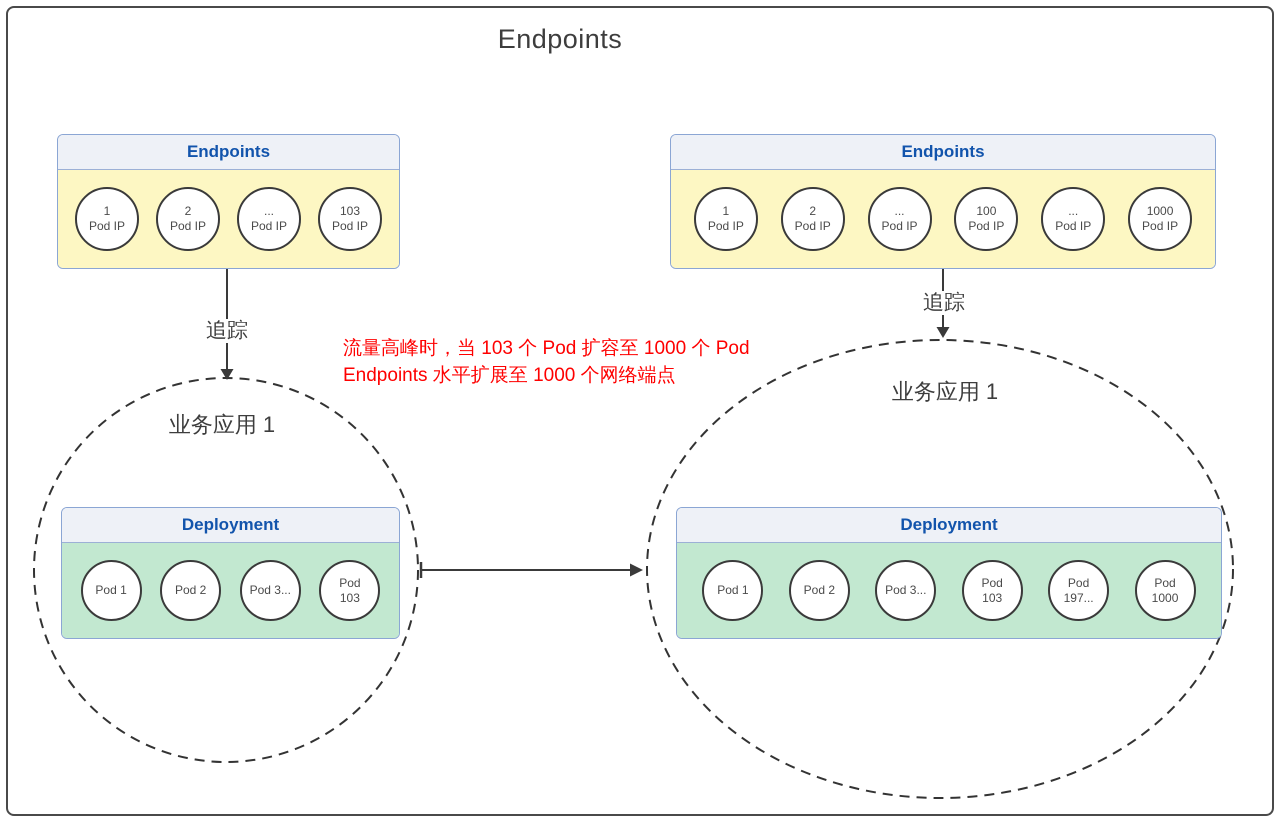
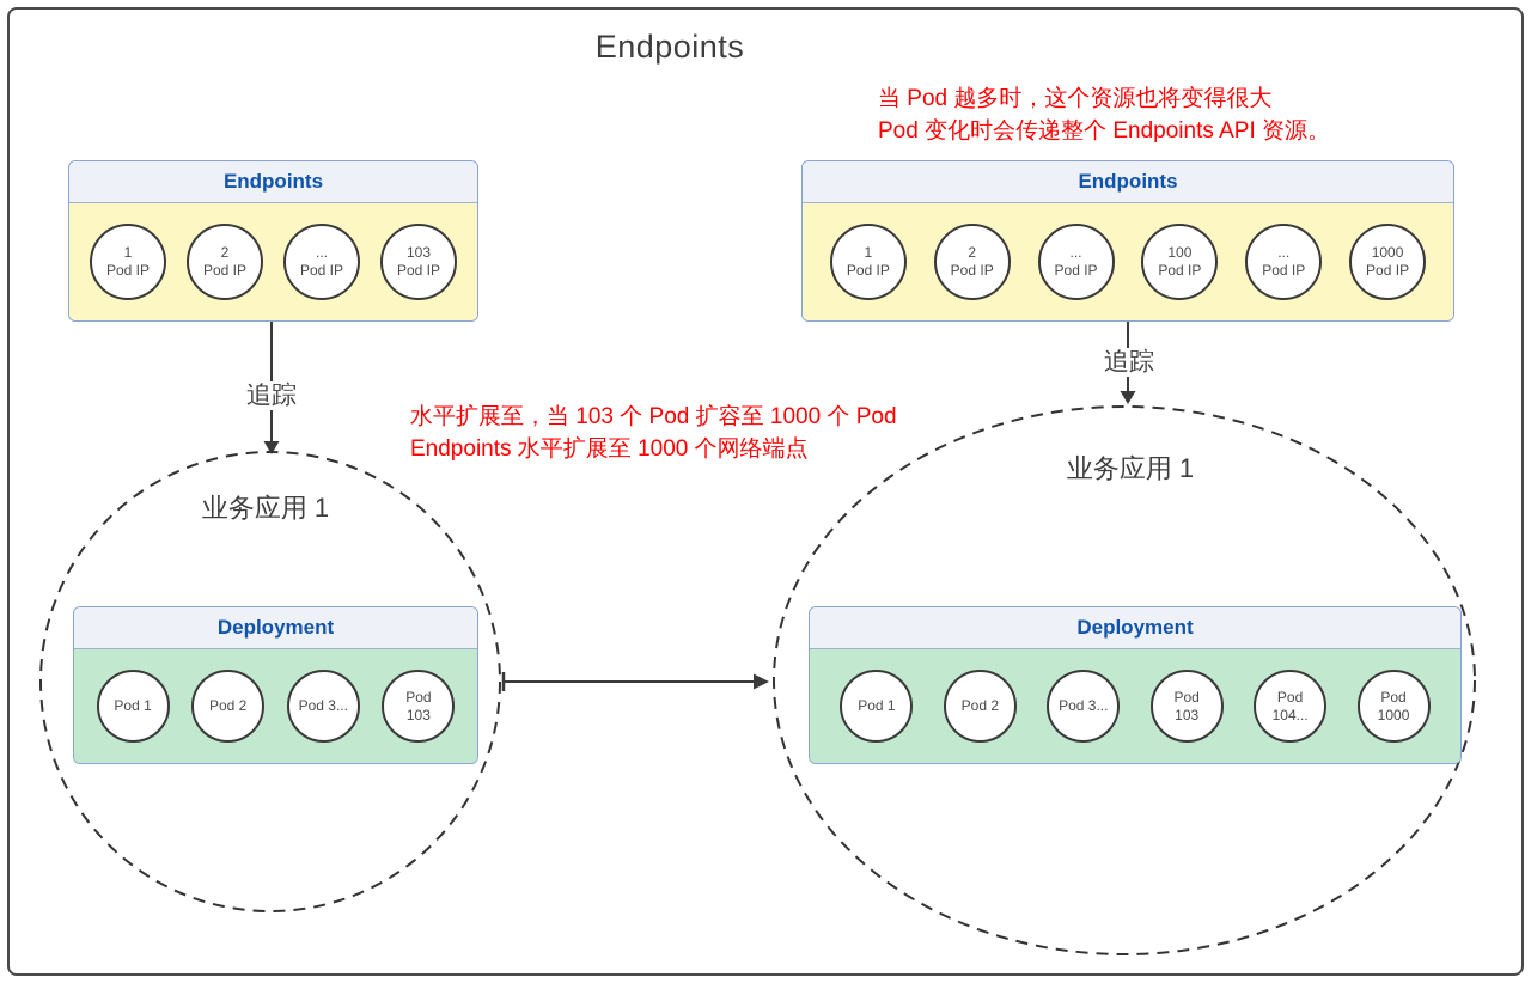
  Endpoints
+ 当 Pod 越多时，这个资源也将变得很大
+ Pod 变化时会传递整个 Endpoints API 资源。
- 流量高峰时，当 103 个 Pod 扩容至 1000 个 Pod
+ 水平扩展至，当 103 个 Pod 扩容至 1000 个 Pod
  Endpoints 水平扩展至 1000 个网络端点
  Endpoints
  1
  Pod IP
  2
  Pod IP
  ...
  Pod IP
  103
  Pod IP
  Endpoints
  1
  Pod IP
  2
  Pod IP
  ...
  Pod IP
  100
  Pod IP
  ...
  Pod IP
  1000
  Pod IP
  追踪
  追踪
  业务应用 1
  业务应用 1
  Deployment
  Pod 1
  Pod 2
  Pod 3...
  Pod
  103
  Deployment
  Pod 1
  Pod 2
  Pod 3...
  Pod
  103
  Pod
- 197...
+ 104...
  Pod
  1000
